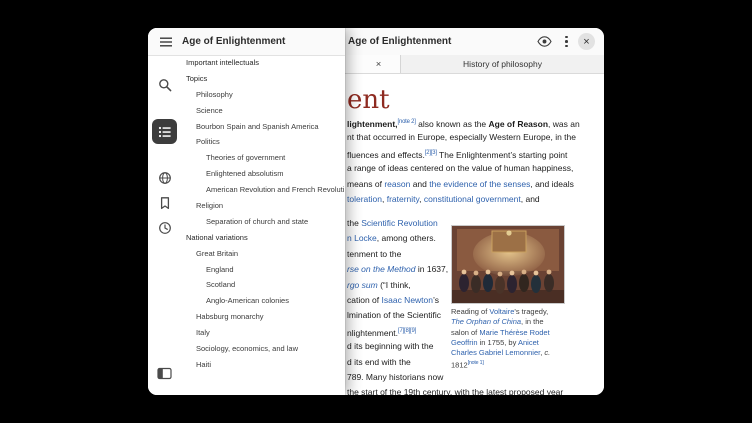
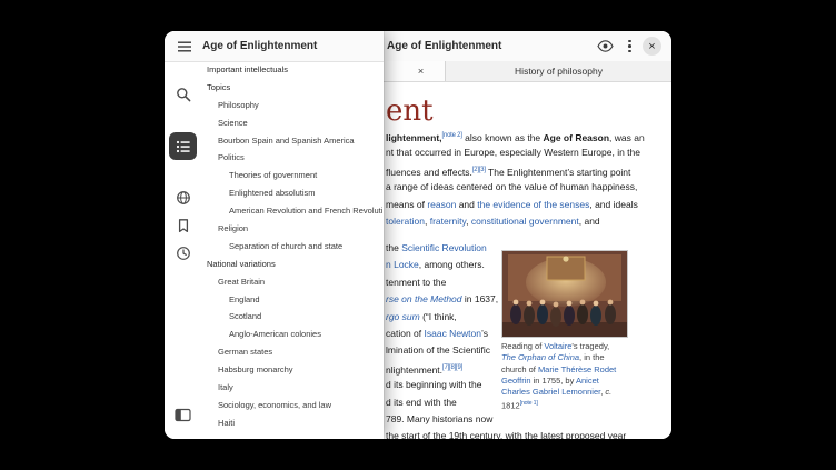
  Age of Enlightenment
  ×
  ×
  History of philosophy
  ent
  lightenment, also known as the Age of Reason, was an
  nt that occurred in Europe, especially Western Europe, in the
  fluences and effects. The Enlightenment’s starting point
  a range of ideas centered on the value of human happiness,
  means of reason and the evidence of the senses, and ideals
  toleration, fraternity, constitutional government, and
  the Scientific Revolution
  n Locke, among others.
  tenment to the
  rse on the Method in 1637,
  rgo sum (“I think,
  cation of Isaac Newton’s
  lmination of the Scientific
  d its beginning with the
  d its end with the
  789. Many historians now
  the start of the 19th century, with the latest proposed year
- Reading of Voltaire's tragedy, The Orphan of China, in the salon of Marie Thérèse Rodet Geoffrin in 1755, by Anicet Charles Gabriel Lemonnier, c. 1812
+ Reading of Voltaire's tragedy, The Orphan of China, in the church of Marie Thérèse Rodet Geoffrin in 1755, by Anicet Charles Gabriel Lemonnier, c. 1812
  Age of Enlightenment
  Important intellectuals
  Topics
  Philosophy
  Science
  Bourbon Spain and Spanish America
  Politics
  Theories of government
  Enlightened absolutism
  American Revolution and French Revoluti
  Religion
  Separation of church and state
  National variations
  Great Britain
  England
  Scotland
  Anglo-American colonies
+ German states
  Habsburg monarchy
  Italy
  Sociology, economics, and law
  Haiti
